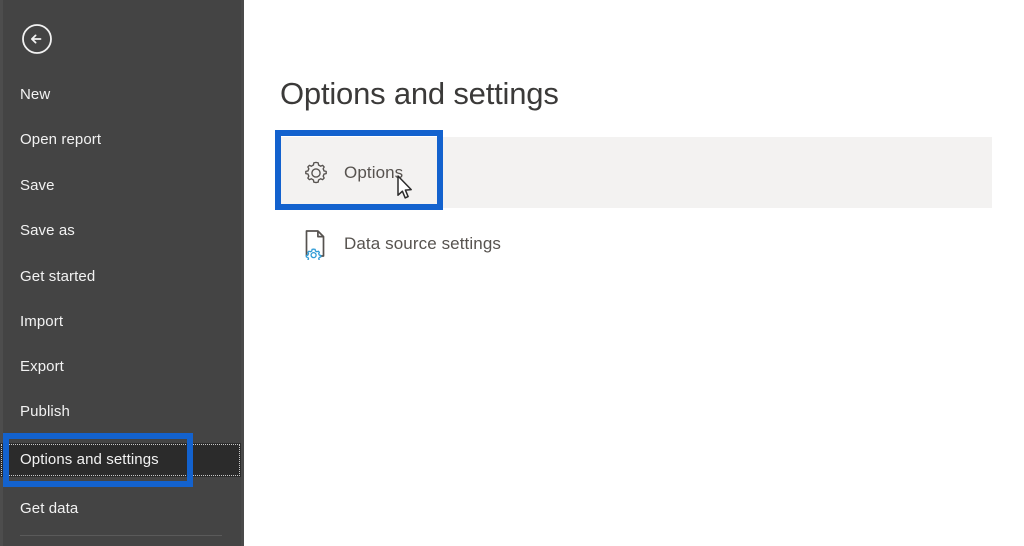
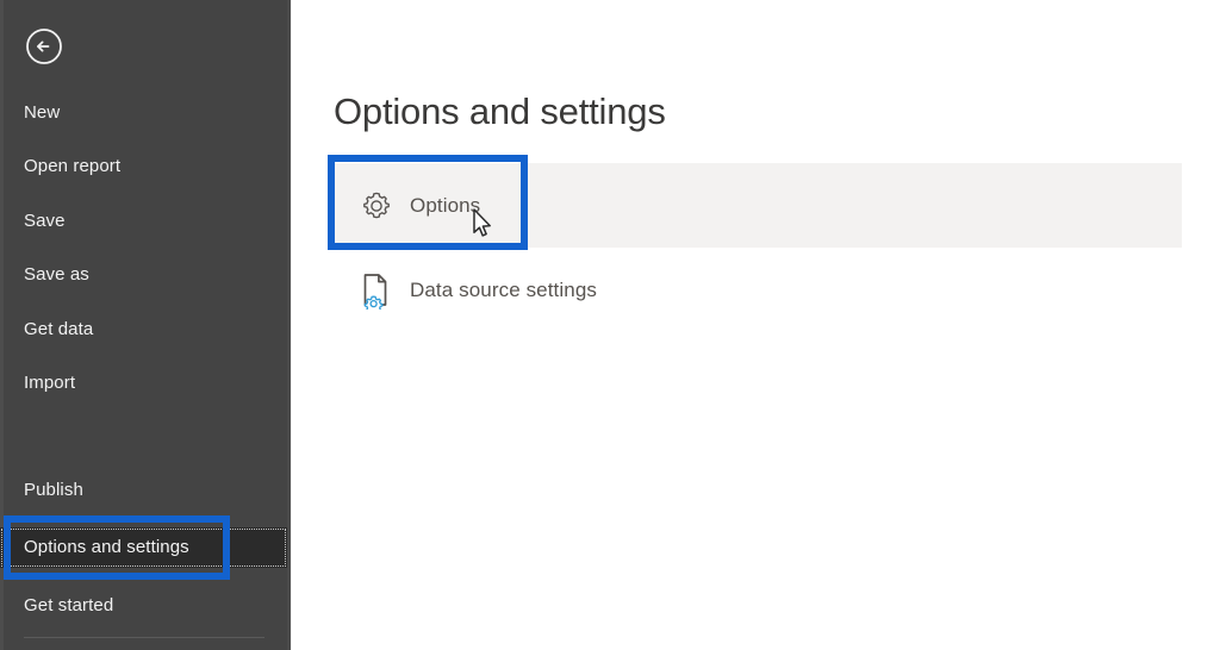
  New
  Open report
  Save
  Save as
- Get started
+ Get data
  Import
- Export
  Publish
  Options and settings
- Get data
+ Get started
  Options and settings
  Options
  Data source settings
